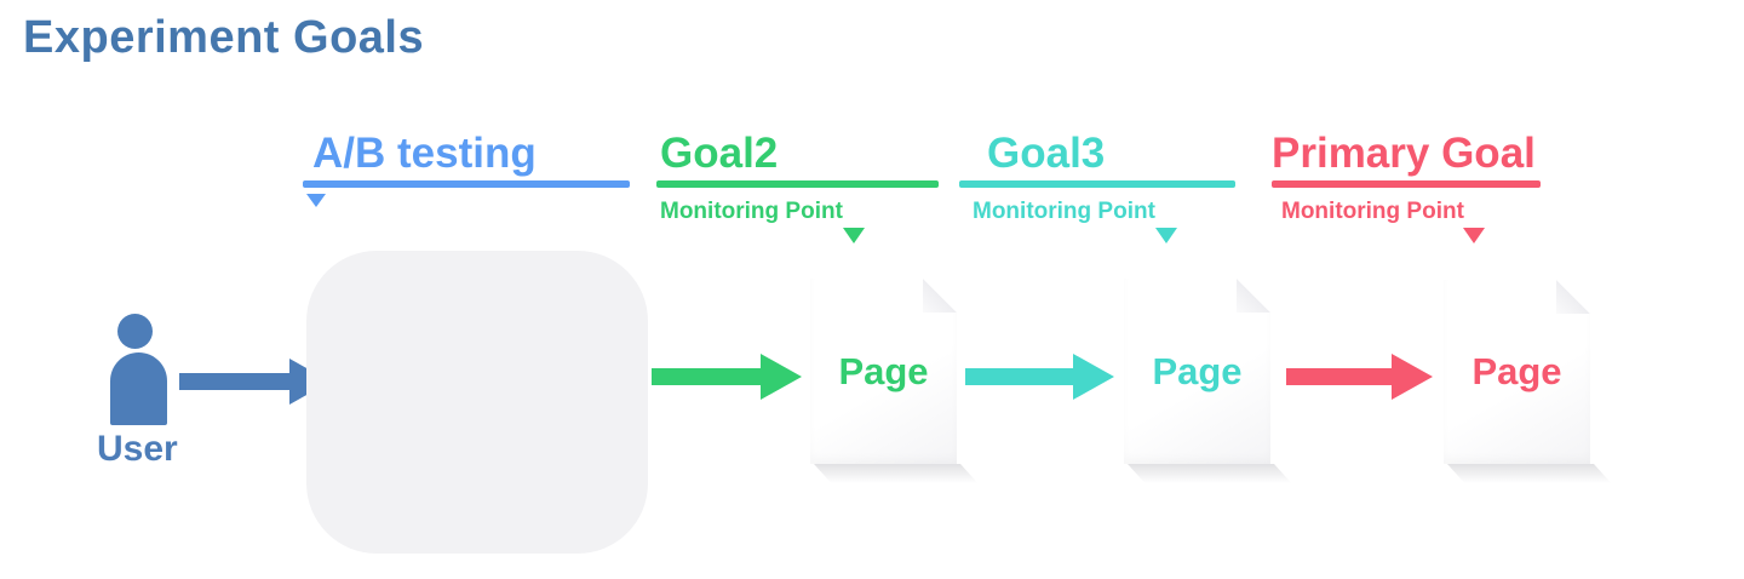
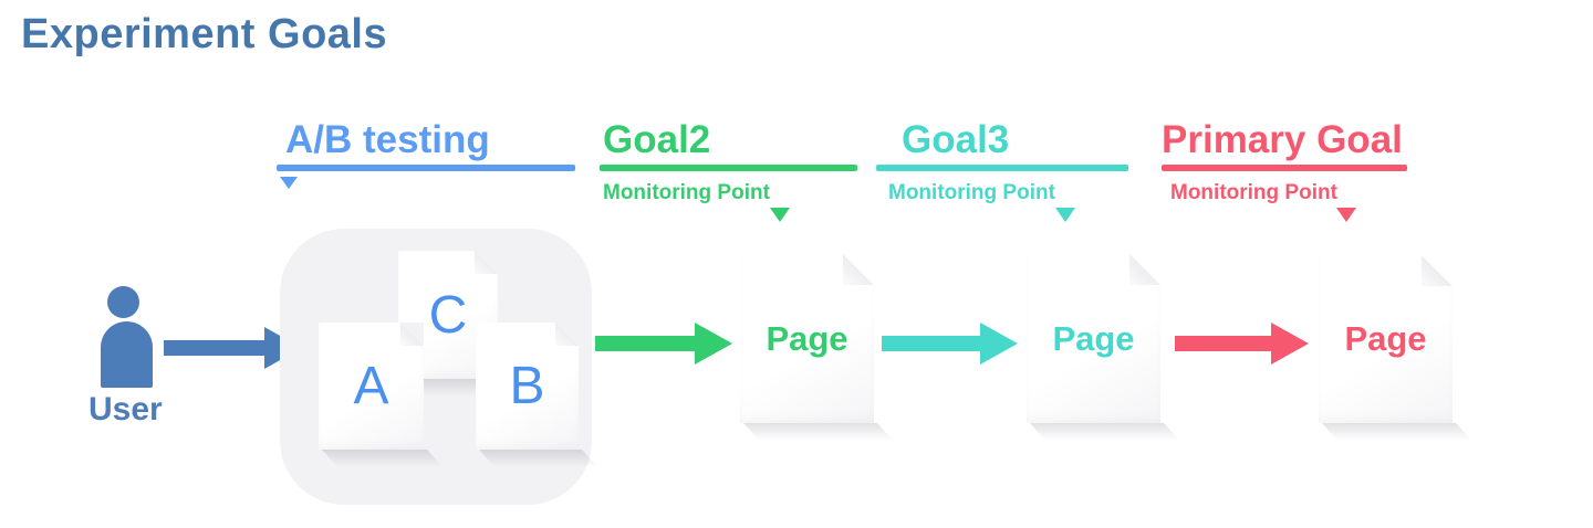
  Experiment Goals
  A/B testing
  Goal2
  Monitoring Point
  Goal3
  Monitoring Point
  Primary Goal
  Monitoring Point
  User
+ C
+ A
+ B
  Page
  Page
  Page
